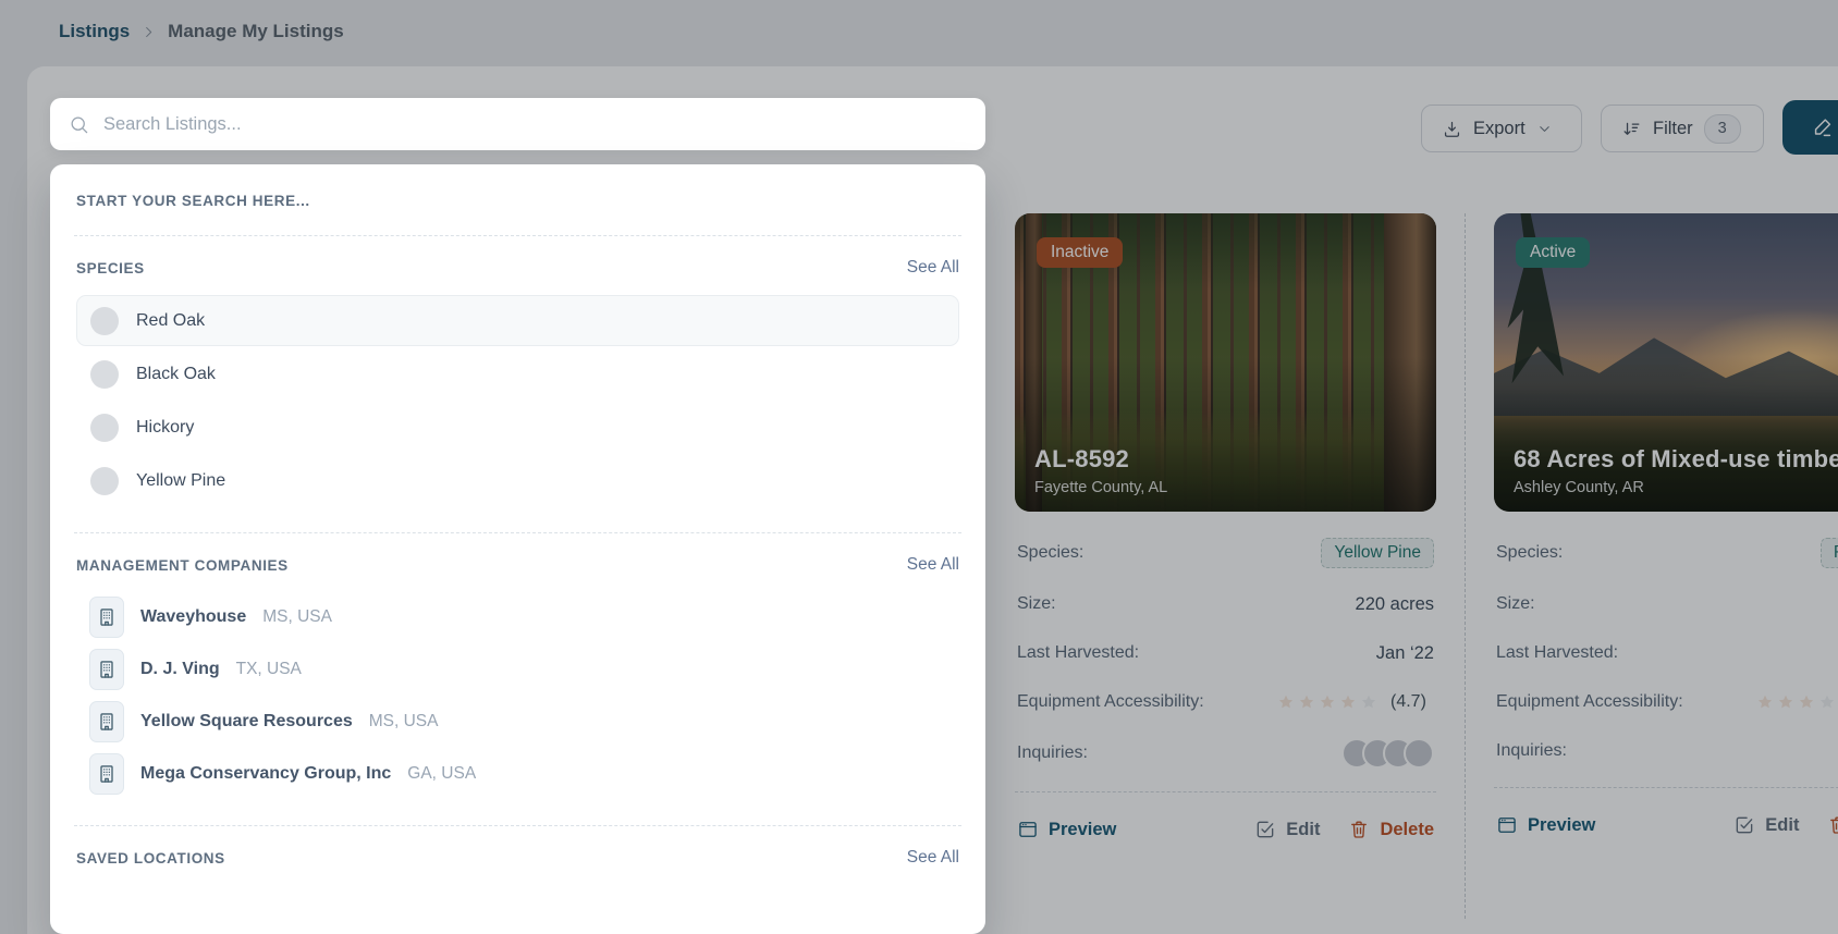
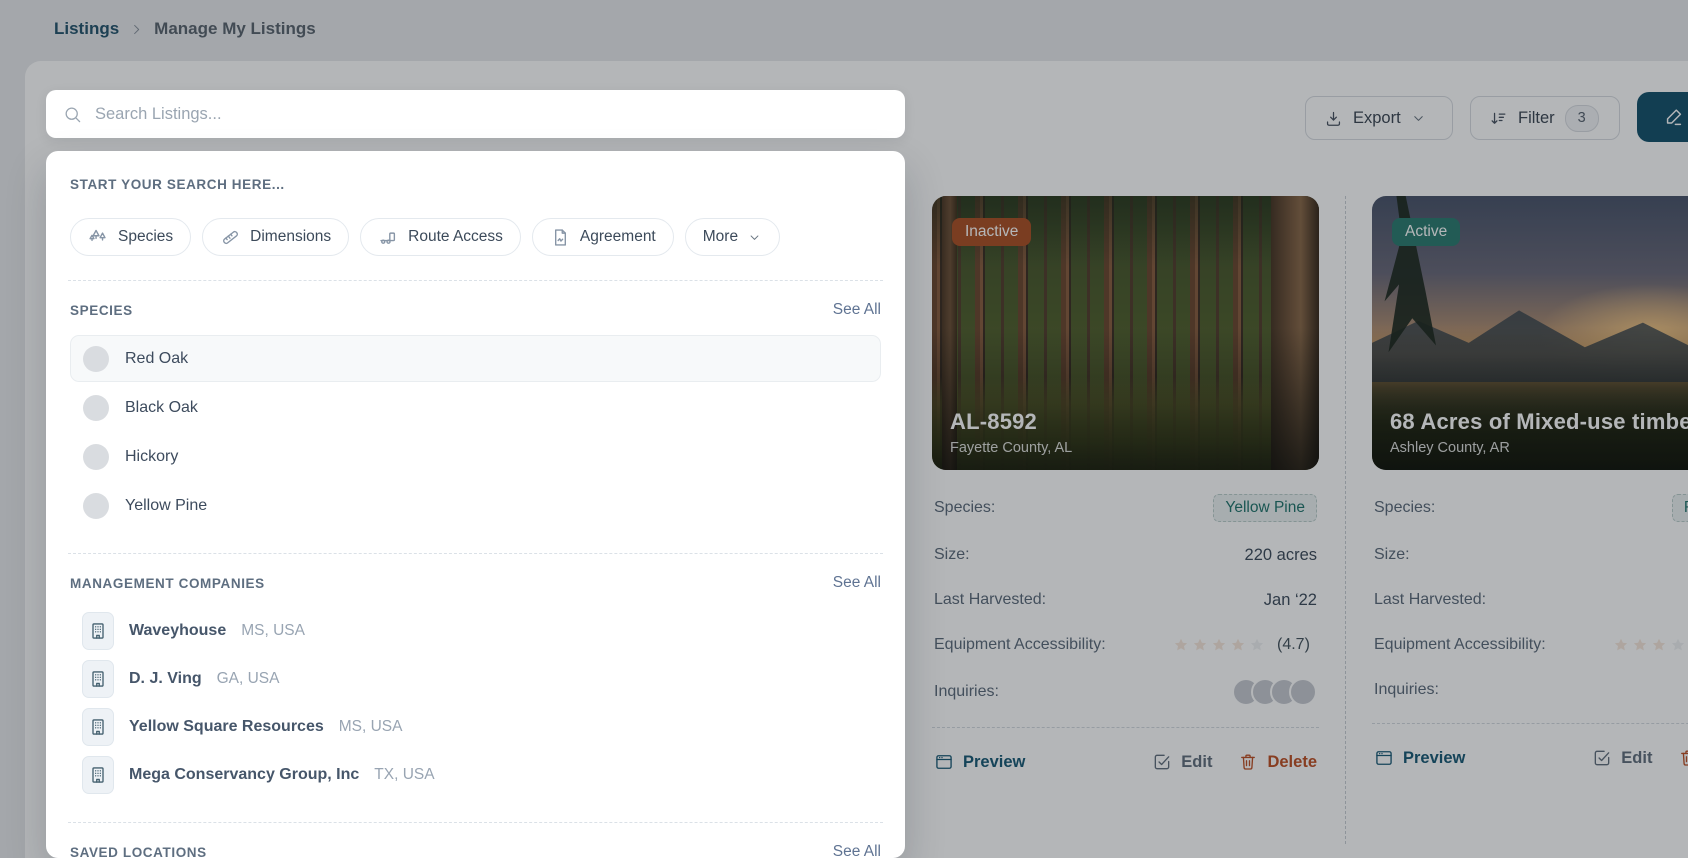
  Listings
  Manage My Listings
  Export
  Filter
  3
  Inactive
  AL-8592
  Fayette County, AL
  Species:
  Yellow Pine
  Size:
  220 acres
  Last Harvested:
  Jan ‘22
  Equipment Accessibility:
  (4.7)
  Inquiries:
  Preview
  Edit
  Delete
  Active
  68 Acres of Mixed-use timbe
  Ashley County, AR
  Species:
  Size:
  Last Harvested:
  Equipment Accessibility:
  Inquiries:
  Preview
  Edit
  Search Listings...
  START YOUR SEARCH HERE...
+ Species
+ Dimensions
+ Route Access
+ Agreement
+ More
  SPECIES
  See All
  Red Oak
  Black Oak
  Hickory
  Yellow Pine
  MANAGEMENT COMPANIES
  See All
  Waveyhouse
  MS, USA
  D. J. Ving
- TX, USA
+ GA, USA
  Yellow Square Resources
  MS, USA
  Mega Conservancy Group, Inc
- GA, USA
+ TX, USA
  SAVED LOCATIONS
  See All
